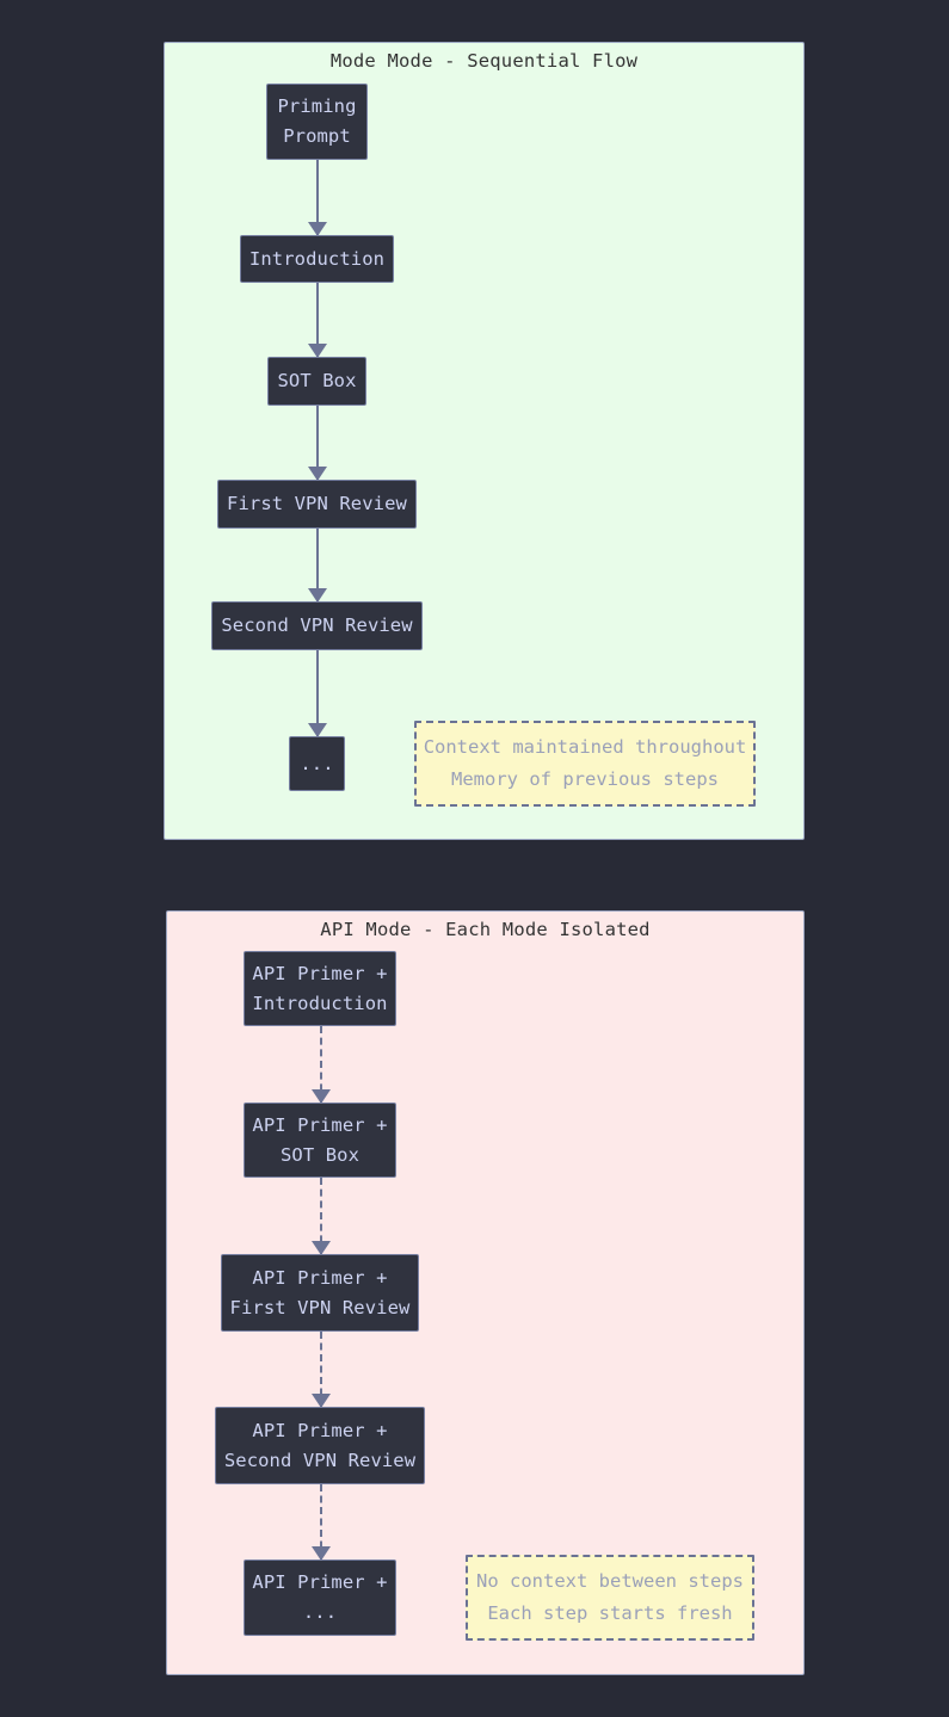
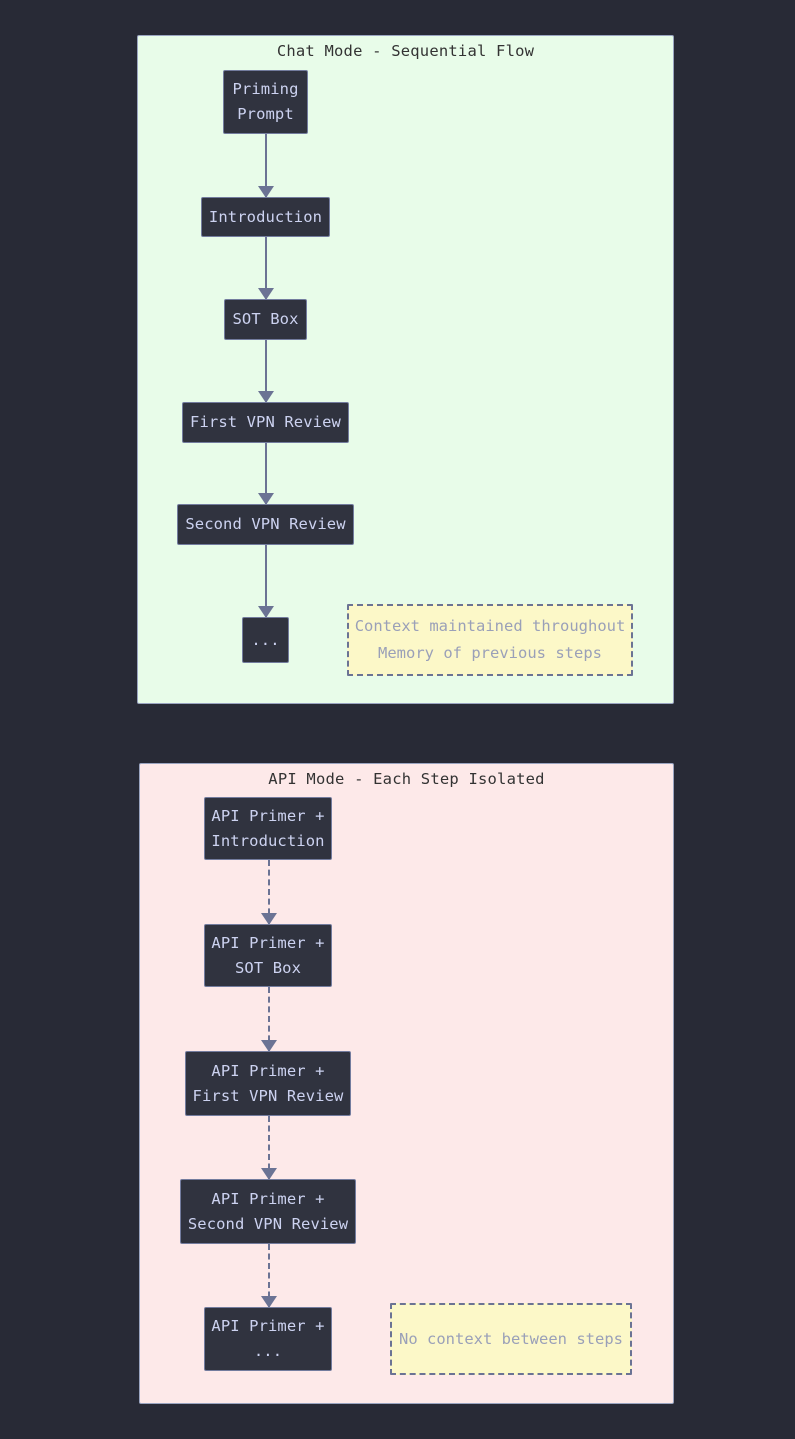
- Mode Mode - Sequential Flow
+ Chat Mode - Sequential Flow
  Priming
  Prompt
  Introduction
  SOT Box
  First VPN Review
  Second VPN Review
  ...
  Context maintained throughout
  Memory of previous steps
- API Mode - Each Mode Isolated
+ API Mode - Each Step Isolated
  API Primer +
  Introduction
  API Primer +
  SOT Box
  API Primer +
  First VPN Review
  API Primer +
  Second VPN Review
  API Primer +
  ...
  No context between steps
- Each step starts fresh
